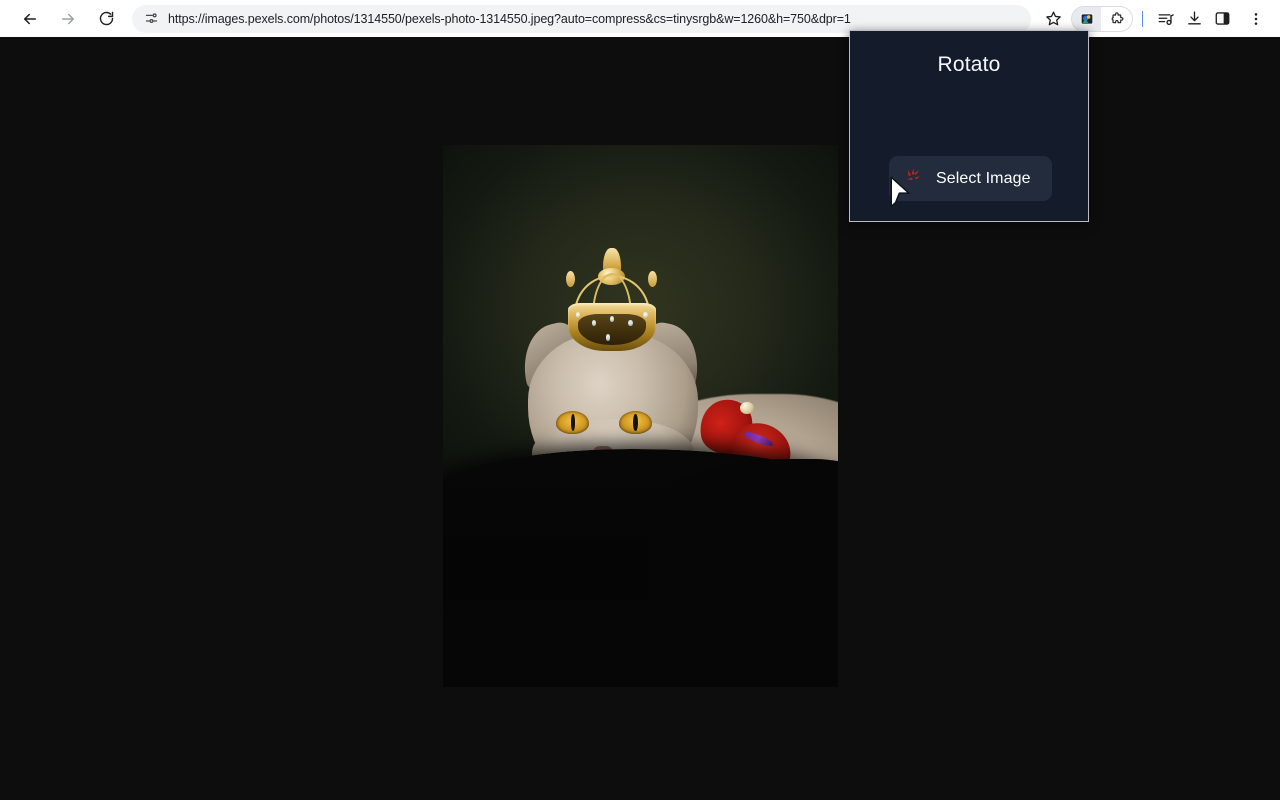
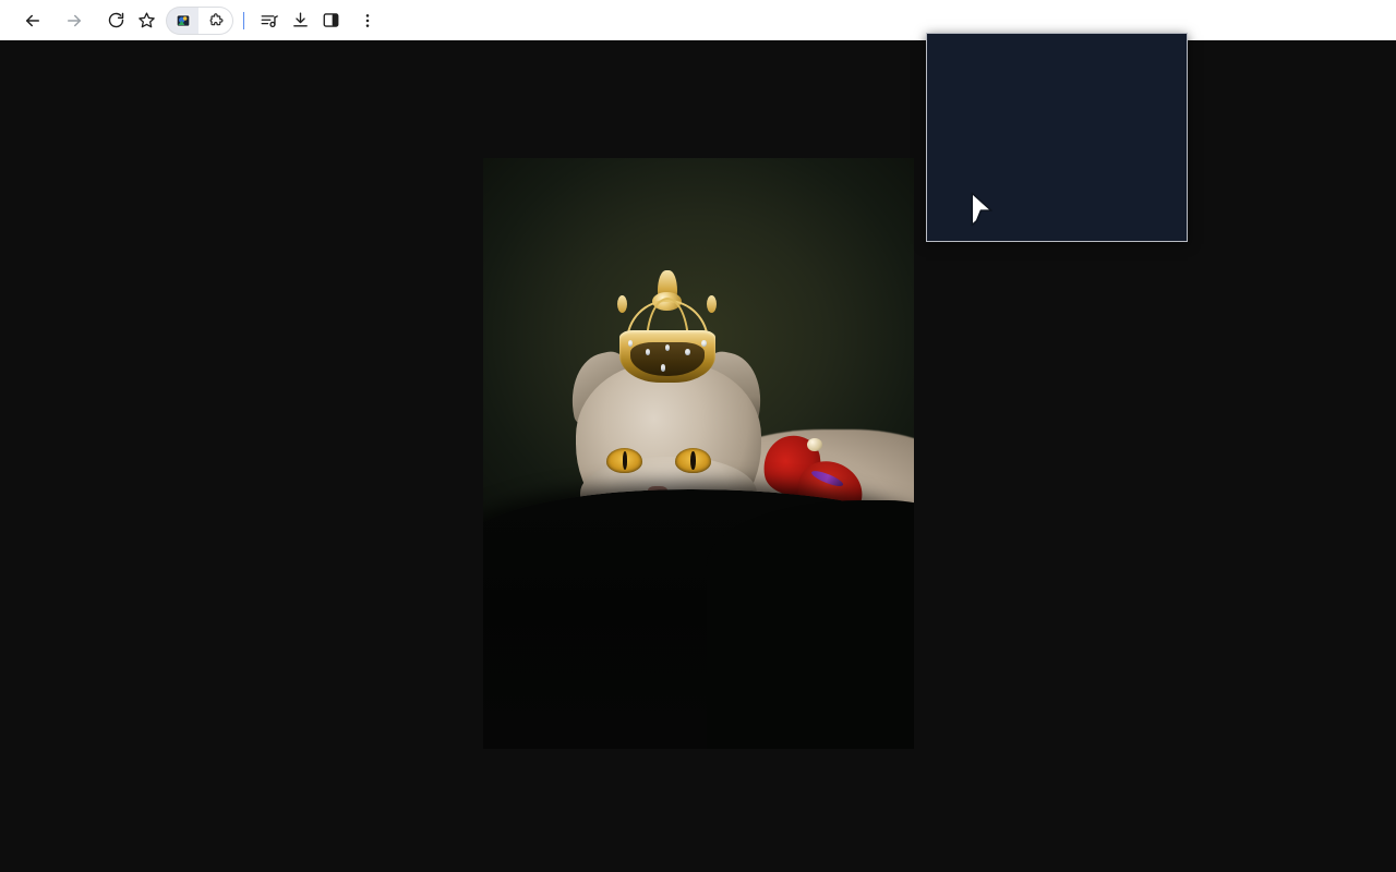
- https://images.pexels.com/photos/1314550/pexels-photo-1314550.jpeg?auto=compress&cs=tinysrgb&w=1260&h=750&dpr=1
- Rotato
- Select Image
